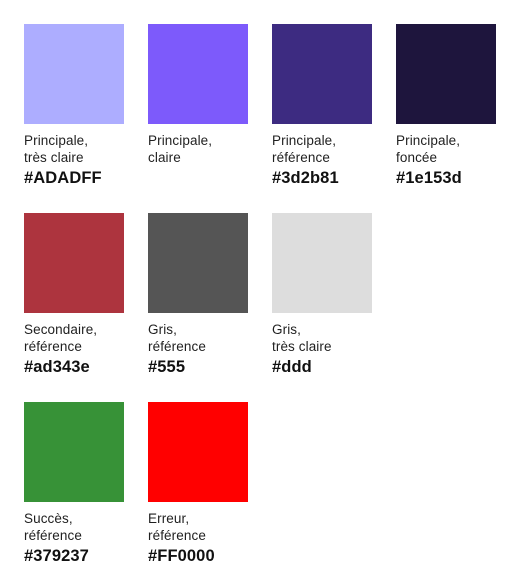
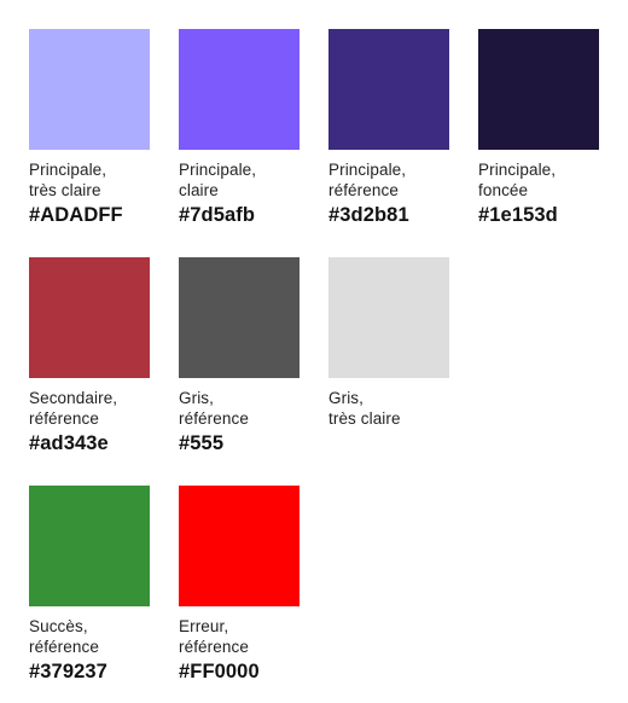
  Principale,
  très claire
  #ADADFF
  Principale,
  claire
+ #7d5afb
  Principale,
  référence
  #3d2b81
  Principale,
  foncée
  #1e153d
  Secondaire,
  référence
  #ad343e
  Gris,
  référence
  #555
  Gris,
  très claire
- #ddd
  Succès,
  référence
  #379237
  Erreur,
  référence
  #FF0000
